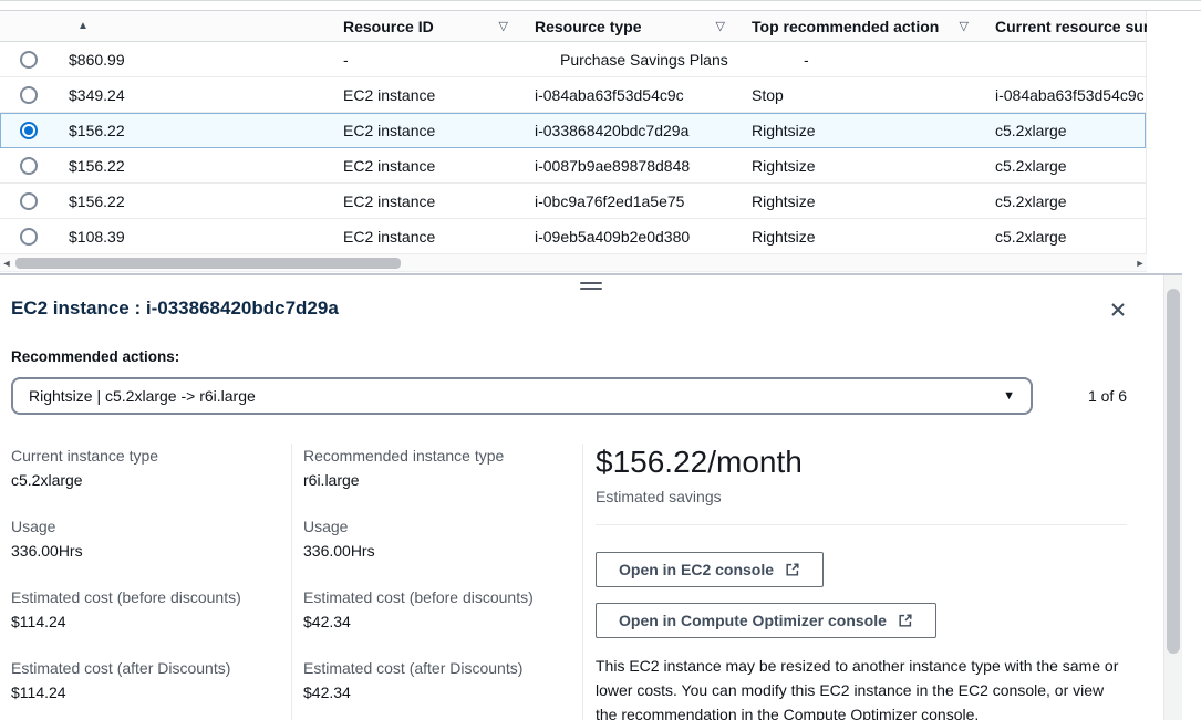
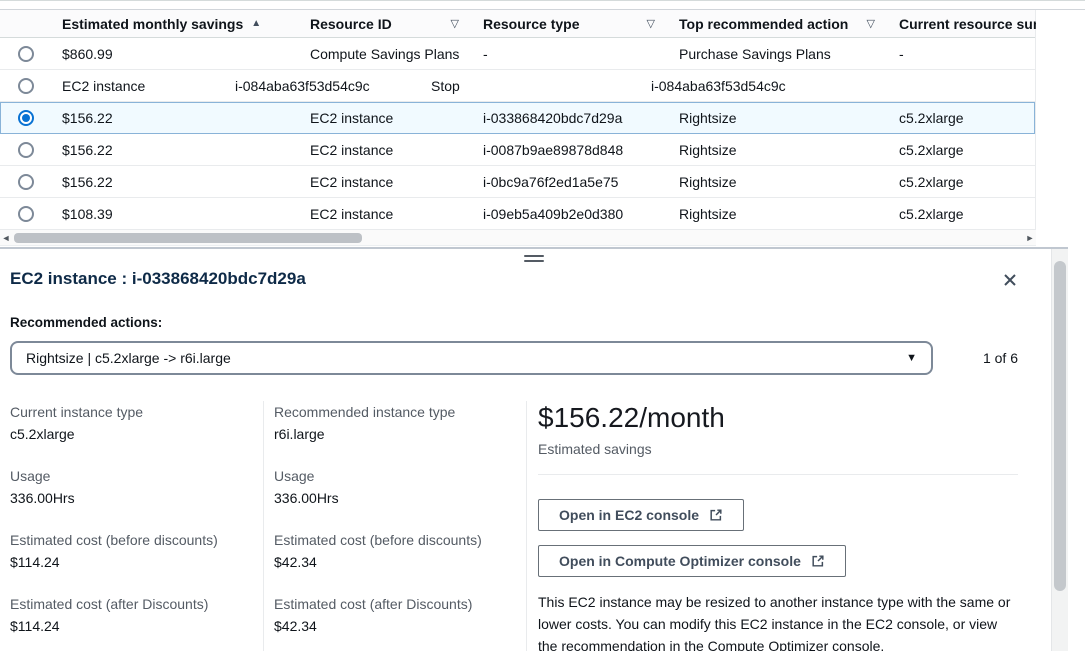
+ Estimated monthly savings
  ▲
  Resource ID
  ▽
  Resource type
  ▽
  Top recommended action
  ▽
  Current resource su
  $860.99
+ Compute Savings Plans
  -
  Purchase Savings Plans
  -
- $349.24
  EC2 instance
  i-084aba63f53d54c9c
  Stop
  i-084aba63f53d54c9c
  $156.22
  EC2 instance
  i-033868420bdc7d29a
  Rightsize
  c5.2xlarge
  $156.22
  EC2 instance
  i-0087b9ae89878d848
  Rightsize
  c5.2xlarge
  $156.22
  EC2 instance
  i-0bc9a76f2ed1a5e75
  Rightsize
  c5.2xlarge
  $108.39
  EC2 instance
  i-09eb5a409b2e0d380
  Rightsize
  c5.2xlarge
  ◄
  ►
  EC2 instance : i-033868420bdc7d29a
  Recommended actions:
  Rightsize | c5.2xlarge -> r6i.large
  ▼
  1 of 6
  Current instance type
  c5.2xlarge
  Usage
  336.00Hrs
  Estimated cost (before discounts)
  $114.24
  Estimated cost (after Discounts)
  $114.24
  Recommended instance type
  r6i.large
  Usage
  336.00Hrs
  Estimated cost (before discounts)
  $42.34
  Estimated cost (after Discounts)
  $42.34
  $156.22/month
  Estimated savings
  Open in EC2 console
  Open in Compute Optimizer console
  This EC2 instance may be resized to another instance type with the same or lower costs. You can modify this EC2 instance in the EC2 console, or view the recommendation in the Compute Optimizer console.
